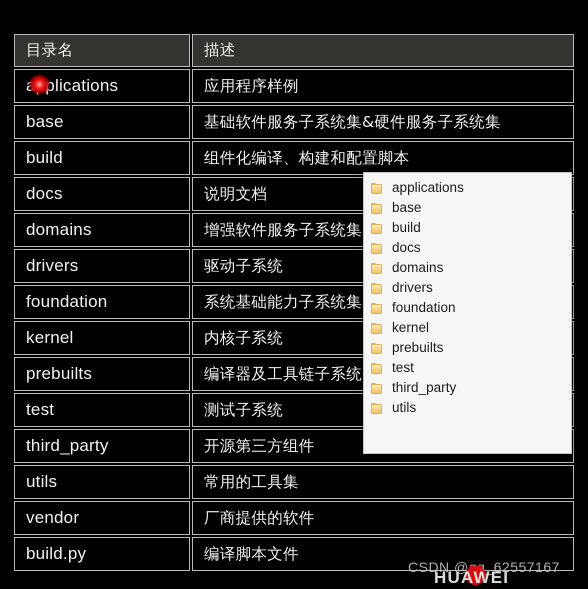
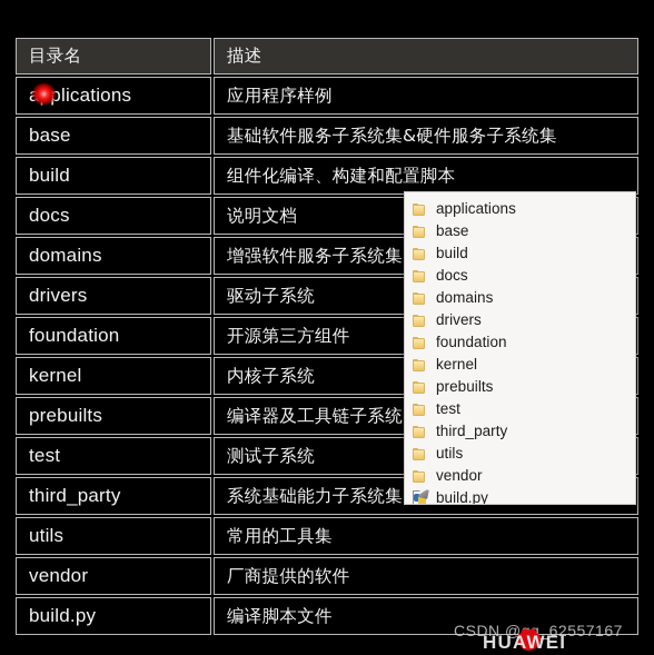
  目录名	描述
  plications	应用程序样例
  base	基础软件服务子系统集&硬件服务子系统集
  build	组件化编译、构建和配置脚本
  docs	说明文档
  domains	增强软件服务子系统集
  drivers	驱动子系统
- foundation	系统基础能力子系统集
+ foundation	开源第三方组件
  kernel	内核子系统
  prebuilts	编译器及工具链子系统
  test	测试子系统
- third_party	开源第三方组件
+ third_party	系统基础能力子系统集
  utils	常用的工具集
  vendor	厂商提供的软件
  build.py	编译脚本文件
  applications
  base
  build
  docs
  domains
  drivers
  foundation
  kernel
  prebuilts
  test
  third_party
  utils
+ vendor
+ build.py
  CSDN @_62557167
  HUAWEI
